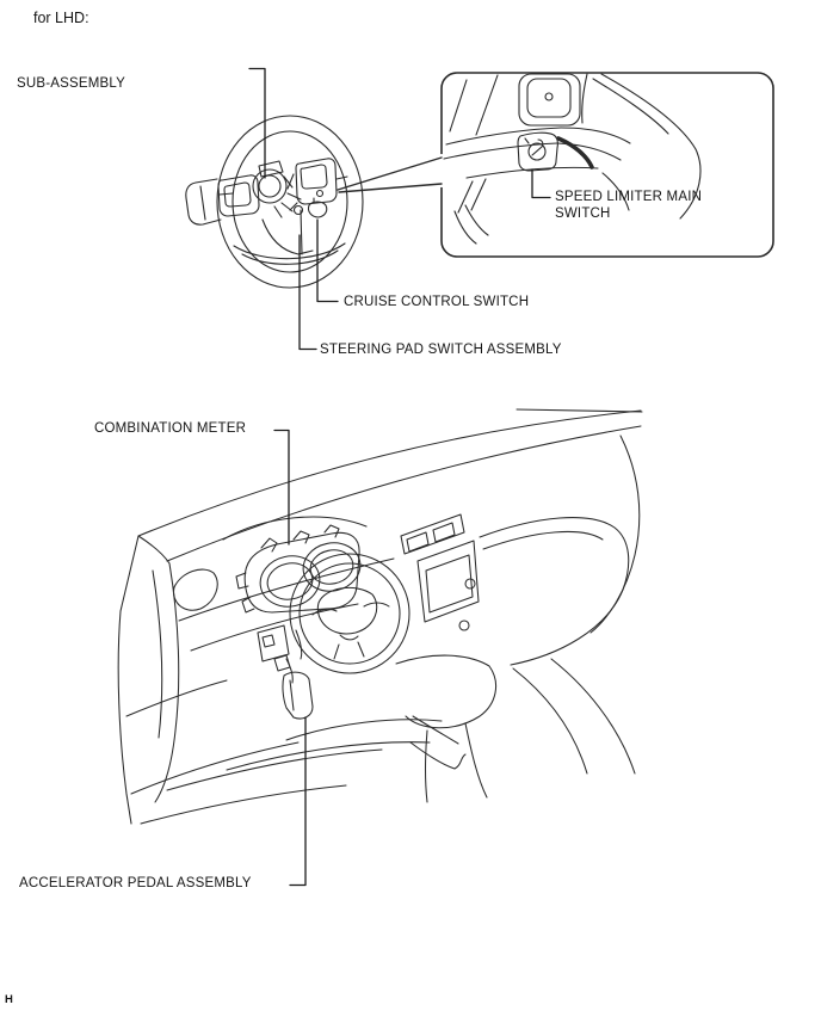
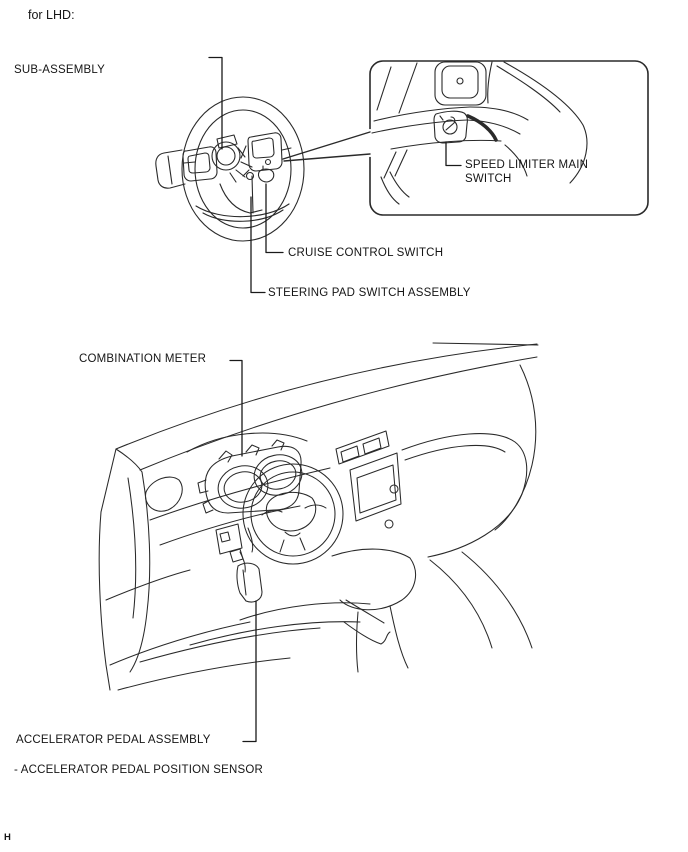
  for LHD:
  SUB-ASSEMBLY
  SPEED LIMITER MAIN
  SWITCH
  CRUISE CONTROL SWITCH
  STEERING PAD SWITCH ASSEMBLY
  COMBINATION METER
  ACCELERATOR PEDAL ASSEMBLY
+ - ACCELERATOR PEDAL POSITION SENSOR
  H
